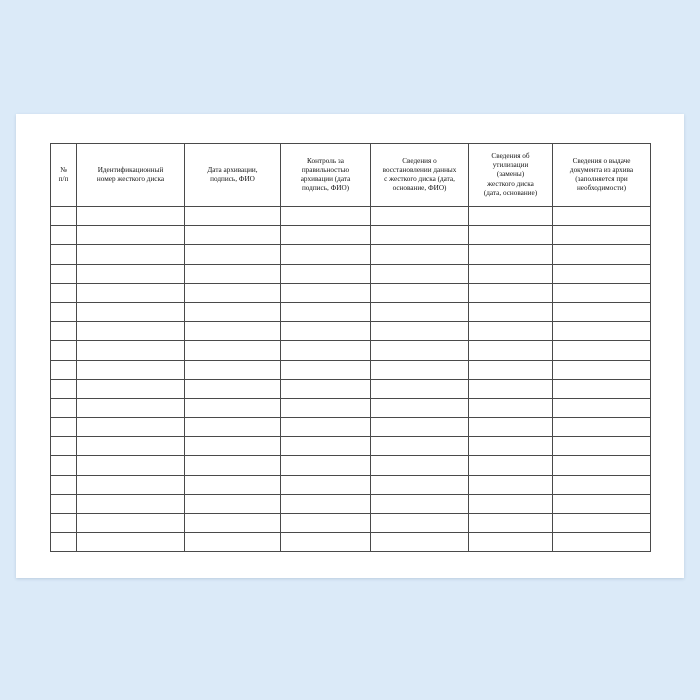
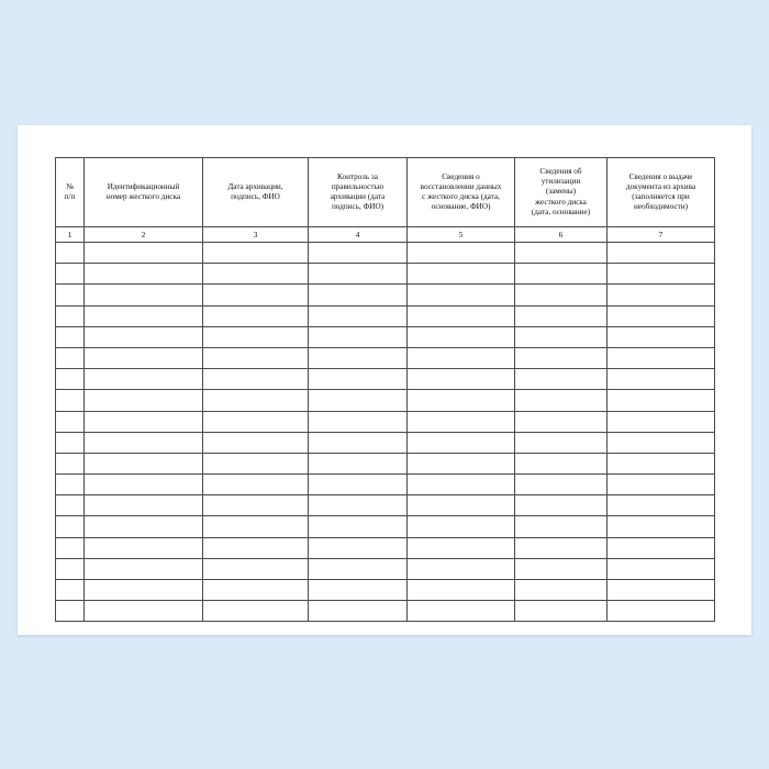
  № п/п	Идентификационный номер жесткого диска	Дата архивации, подпись, ФИО	Контроль за правильностью архивации (дата подпись, ФИО)	Сведения о восстановлении данных с жесткого диска (дата, основание, ФИО)	Сведения об утилизации (замены) жесткого диска (дата, основание)	Сведения о выдаче документа из архива (заполняется при необходимости)
+ 1	2	3	4	5	6	7
